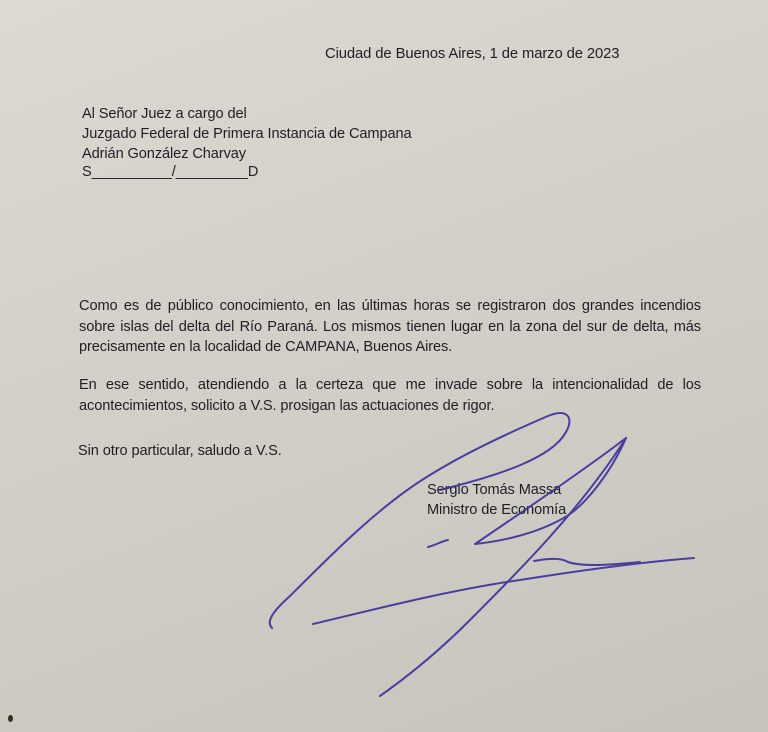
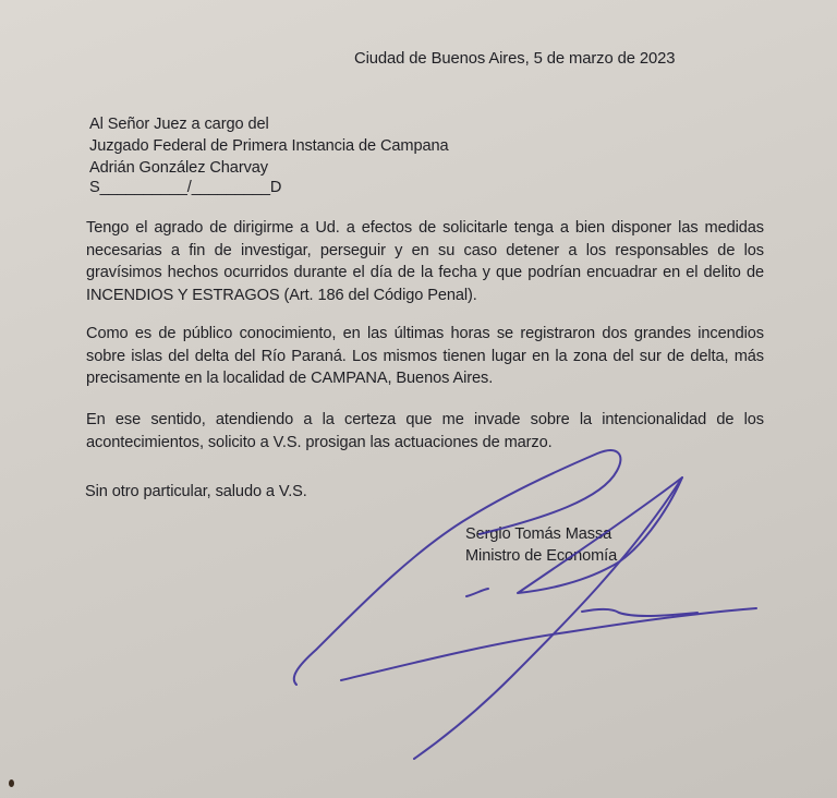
- Ciudad de Buenos Aires, 1 de marzo de 2023
+ Ciudad de Buenos Aires, 5 de marzo de 2023
  Al Señor Juez a cargo del
  Juzgado Federal de Primera Instancia de Campana
  Adrián González Charvay
  S__________/_________D
+ Tengo el agrado de dirigirme a Ud. a efectos de solicitarle tenga a bien disponer las medidas necesarias a fin de investigar, perseguir y en su caso detener a los responsables de los gravísimos hechos ocurridos durante el día de la fecha y que podrían encuadrar en el delito de INCENDIOS Y ESTRAGOS (Art. 186 del Código Penal).
  Como es de público conocimiento, en las últimas horas se registraron dos grandes incendios sobre islas del delta del Río Paraná. Los mismos tienen lugar en la zona del sur de delta, más precisamente en la localidad de CAMPANA, Buenos Aires.
- En ese sentido, atendiendo a la certeza que me invade sobre la intencionalidad de los acontecimientos, solicito a V.S. prosigan las actuaciones de rigor.
+ En ese sentido, atendiendo a la certeza que me invade sobre la intencionalidad de los acontecimientos, solicito a V.S. prosigan las actuaciones de marzo.
  Sin otro particular, saludo a V.S.
  Srgio Tomás Massa
  Ministro de Economía
